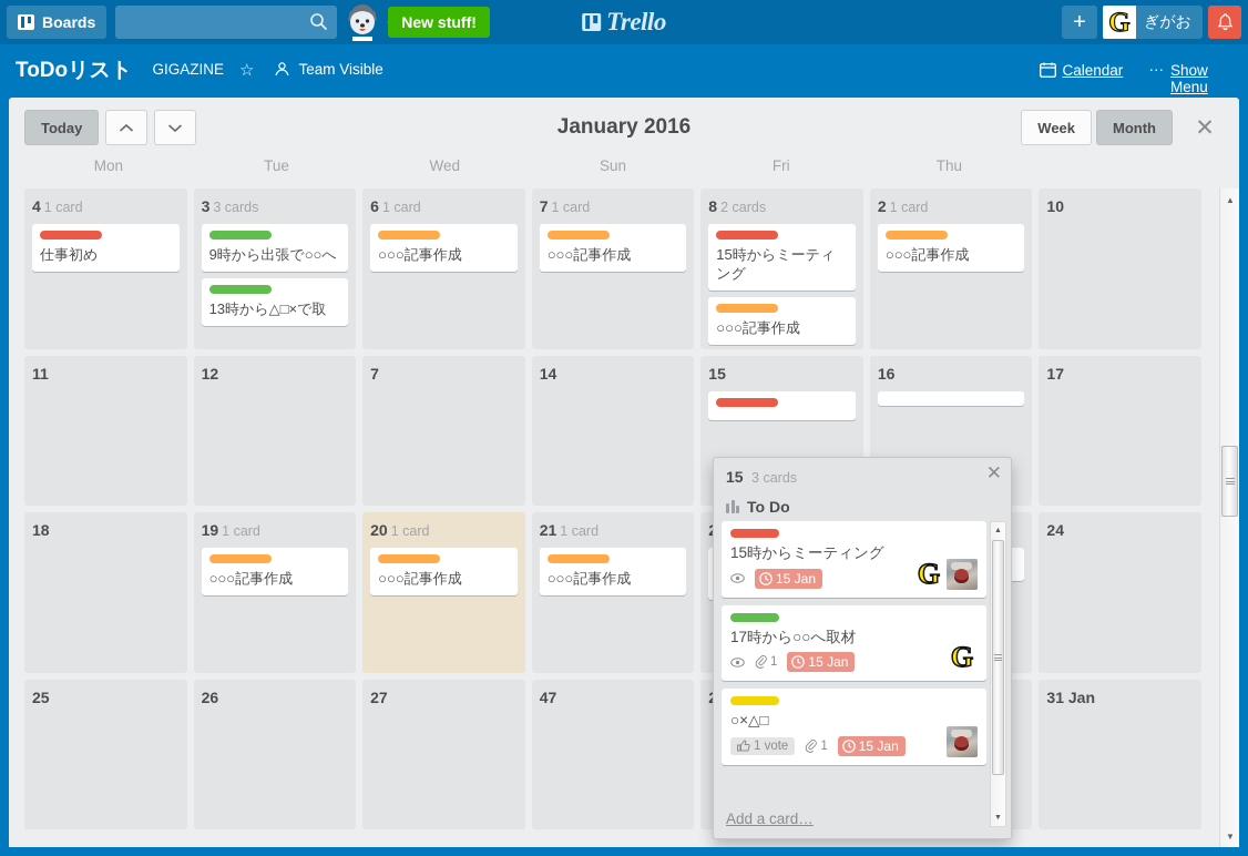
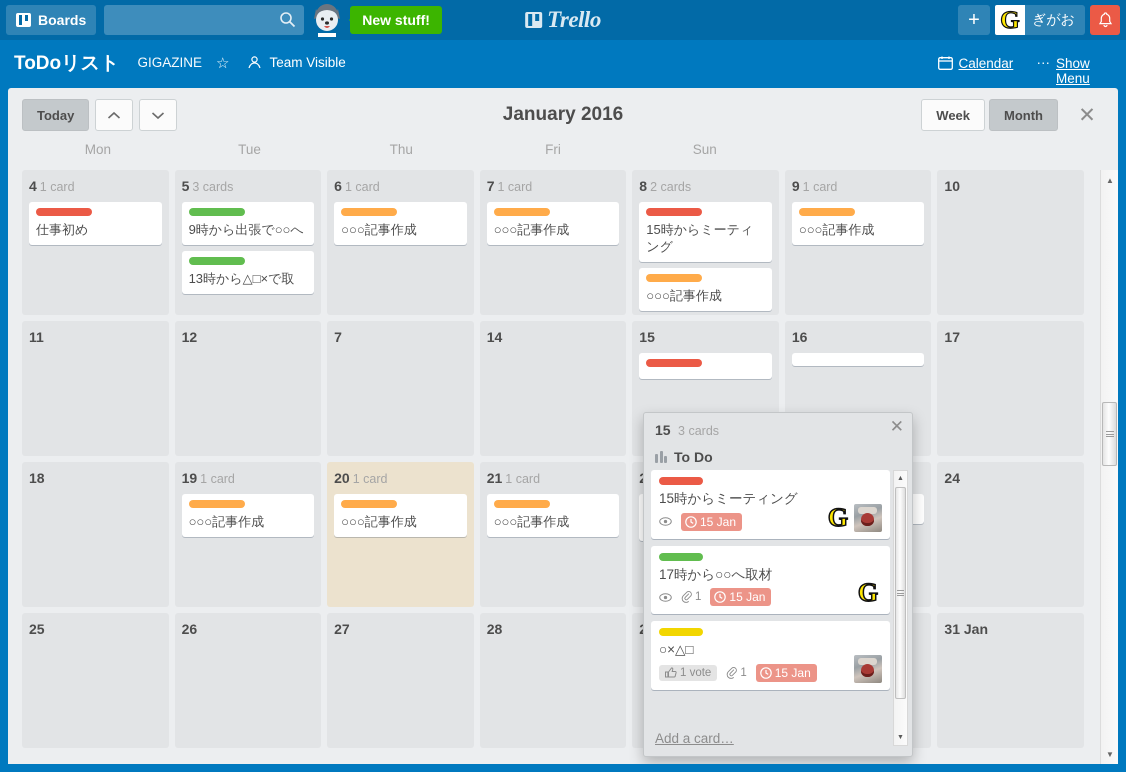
  Boards
  New stuff!
  Trello
  +
  G
  ぎがお
  ToDoリスト
  GIGAZINE
  ☆
  Team Visible
  Calendar
  ···
  Show Menu
  Today
  January 2016
  Week
  Month
  ✕
  Mon
  Tue
- Wed
- Sun
+ Thu
  Fri
- Thu
+ Sun
  4 1 card
  仕事初め
- 3 3 cards
+ 5 3 cards
  9時から出張で○○へ
  13時から△□×で取
  6 1 card
  ○○○記事作成
  7 1 card
  ○○○記事作成
  8 2 cards
  15時からミーティング
  ○○○記事作成
- 2 1 card
+ 9 1 card
  ○○○記事作成
  10
  11
  12
  7
  14
  15
  16
  17
  18
  19 1 card
  ○○○記事作成
  20 1 card
  ○○○記事作成
  21 1 card
  ○○○記事作成
  24
  25
  26
  27
- 47
+ 28
  31 Jan
  ▲
  ▼
  15 3 cards
  ✕
  To Do
  15時からミーティング
  15 Jan
  G
  17時から○○へ取材
  1
  15 Jan
  G
  ○×△□
  1 vote
  1
  15 Jan
  Add a card…
